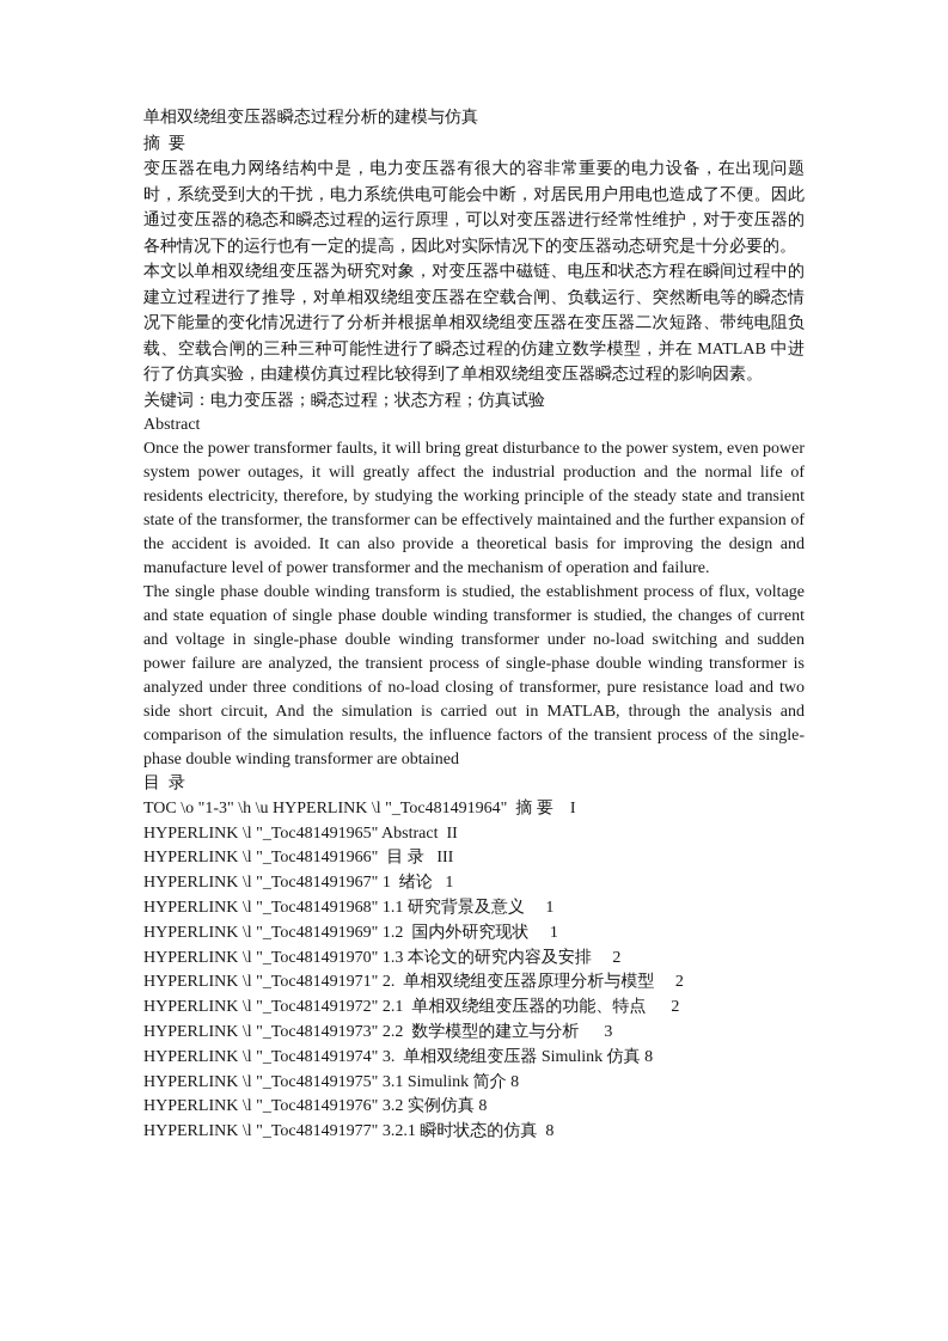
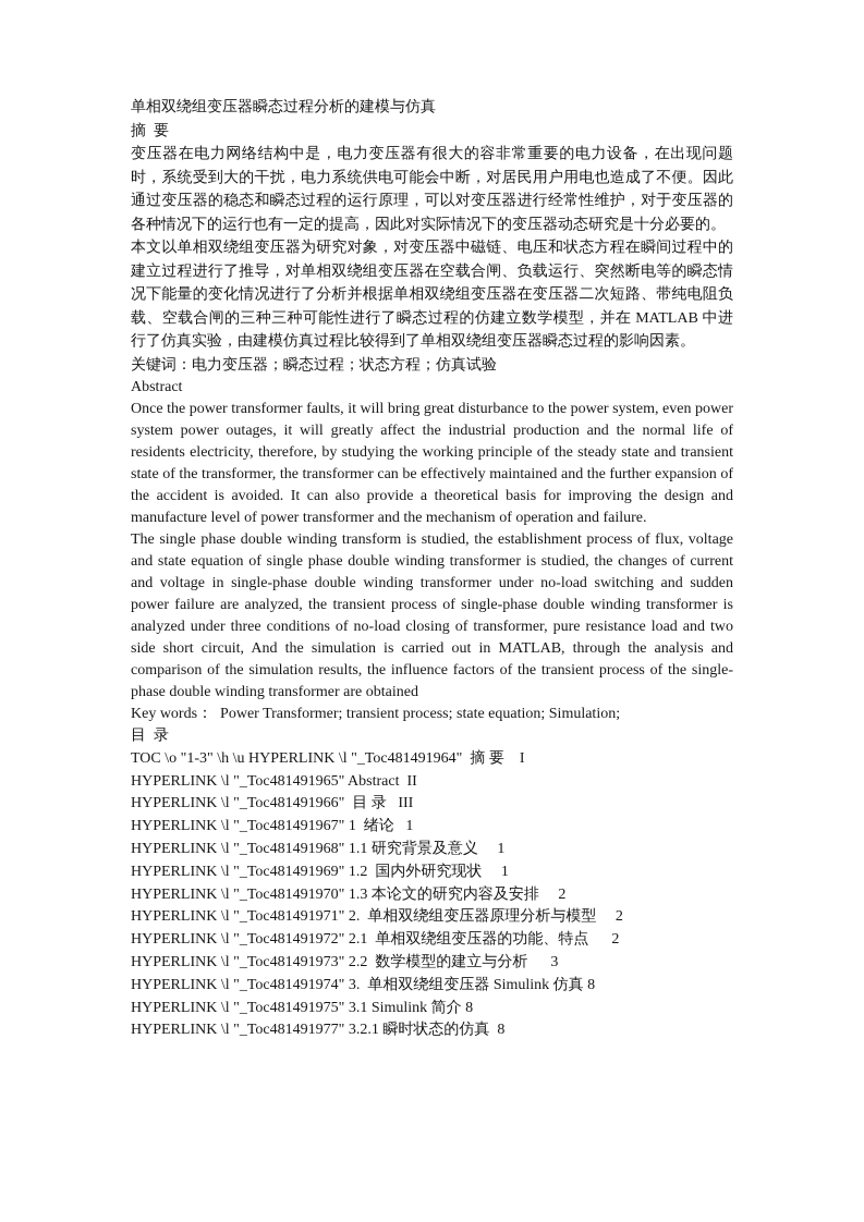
  单相双绕组变压器瞬态过程分析的建模与仿真
  摘 要
  变压器在电力网络结构中是，电力变压器有很大的容非常重要的电力设备，在出现问题时，系统受到大的干扰，电力系统供电可能会中断，对居民用户用电也造成了不便。因此通过变压器的稳态和瞬态过程的运行原理，可以对变压器进行经常性维护，对于变压器的各种情况下的运行也有一定的提高，因此对实际情况下的变压器动态研究是十分必要的。
  本文以单相双绕组变压器为研究对象，对变压器中磁链、电压和状态方程在瞬间过程中的建立过程进行了推导，对单相双绕组变压器在空载合闸、负载运行、突然断电等的瞬态情况下能量的变化情况进行了分析并根据单相双绕组变压器在变压器二次短路、带纯电阻负载、空载合闸的三种三种可能性进行了瞬态过程的仿建立数学模型，并在 MATLAB 中进行了仿真实验，由建模仿真过程比较得到了单相双绕组变压器瞬态过程的影响因素。
  关键词：电力变压器；瞬态过程；状态方程；仿真试验
  Abstract
  Once the power transformer faults, it will bring great disturbance to the power system, even power system power outages, it will greatly affect the industrial production and the normal life of residents electricity, therefore, by studying the working principle of the steady state and transient state of the transformer, the transformer can be effectively maintained and the further expansion of the accident is avoided. It can also provide a theoretical basis for improving the design and manufacture level of power transformer and the mechanism of operation and failure.
  The single phase double winding transform is studied, the establishment process of flux, voltage and state equation of single phase double winding transformer is studied, the changes of current and voltage in single-phase double winding transformer under no-load switching and sudden power failure are analyzed, the transient process of single-phase double winding transformer is analyzed under three conditions of no-load closing of transformer, pure resistance load and two side short circuit, And the simulation is carried out in MATLAB, through the analysis and comparison of the simulation results, the influence factors of the transient process of the single-phase double winding transformer are obtained
+ Key words： Power Transformer; transient process; state equation; Simulation;
  目 录
  TOC \o "1-3" \h \u HYPERLINK \l "_Toc481491964" 摘 要 I
  HYPERLINK \l "_Toc481491965" Abstract II
  HYPERLINK \l "_Toc481491966" 目 录 III
  HYPERLINK \l "_Toc481491967" 1 绪论 1
  HYPERLINK \l "_Toc481491968" 1.1 研究背景及意义 1
  HYPERLINK \l "_Toc481491969" 1.2 国内外研究现状 1
  HYPERLINK \l "_Toc481491970" 1.3 本论文的研究内容及安排 2
  HYPERLINK \l "_Toc481491971" 2. 单相双绕组变压器原理分析与模型 2
  HYPERLINK \l "_Toc481491972" 2.1 单相双绕组变压器的功能、特点 2
  HYPERLINK \l "_Toc481491973" 2.2 数学模型的建立与分析 3
  HYPERLINK \l "_Toc481491974" 3. 单相双绕组变压器 Simulink 仿真 8
  HYPERLINK \l "_Toc481491975" 3.1 Simulink 简介 8
- HYPERLINK \l "_Toc481491976" 3.2 实例仿真 8
  HYPERLINK \l "_Toc481491977" 3.2.1 瞬时状态的仿真 8
